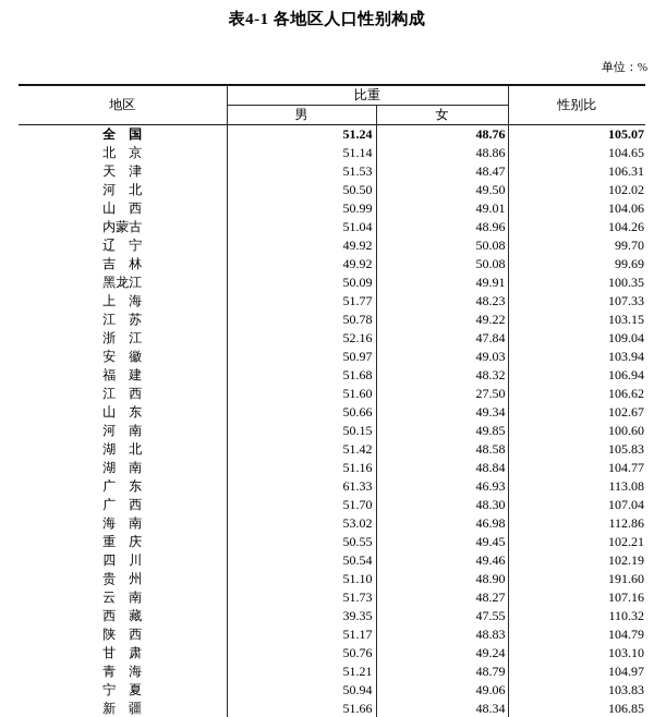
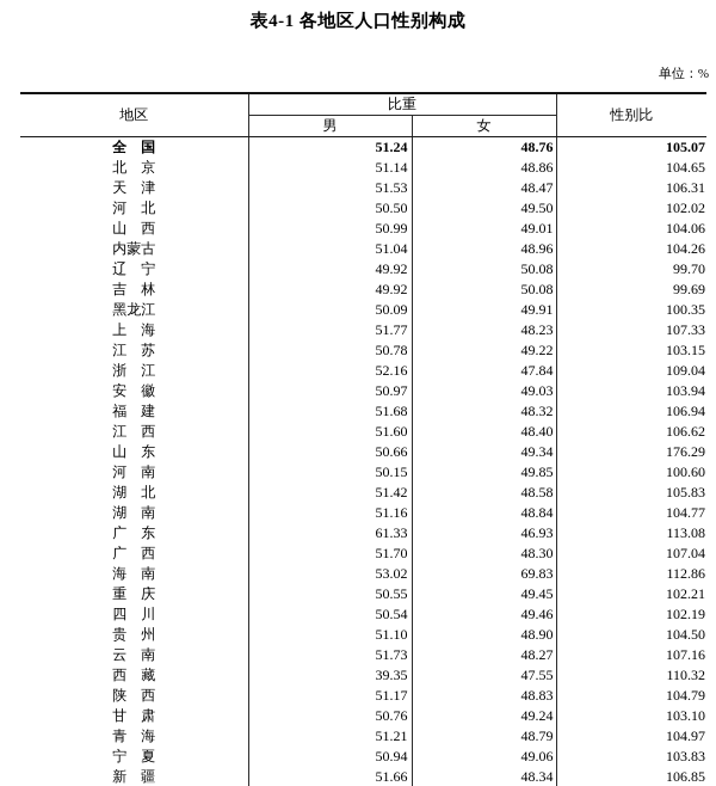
  表4-1 各地区人口性别构成
  单位：%
  地区	比重	性别比
  男	女
  全 国	51.24	48.76	105.07
  北 京	51.14	48.86	104.65
  天 津	51.53	48.47	106.31
  河 北	50.50	49.50	102.02
  山 西	50.99	49.01	104.06
  内蒙古	51.04	48.96	104.26
  辽 宁	49.92	50.08	99.70
  吉 林	49.92	50.08	99.69
  黑龙江	50.09	49.91	100.35
  上 海	51.77	48.23	107.33
  江 苏	50.78	49.22	103.15
  浙 江	52.16	47.84	109.04
  安 徽	50.97	49.03	103.94
  福 建	51.68	48.32	106.94
- 江 西	51.60	27.50	106.62
+ 江 西	51.60	48.40	106.62
- 山 东	50.66	49.34	102.67
+ 山 东	50.66	49.34	176.29
  河 南	50.15	49.85	100.60
  湖 北	51.42	48.58	105.83
  湖 南	51.16	48.84	104.77
  广 东	61.33	46.93	113.08
  广 西	51.70	48.30	107.04
- 海 南	53.02	46.98	112.86
+ 海 南	53.02	69.83	112.86
  重 庆	50.55	49.45	102.21
  四 川	50.54	49.46	102.19
- 贵 州	51.10	48.90	191.60
+ 贵 州	51.10	48.90	104.50
  云 南	51.73	48.27	107.16
  西 藏	39.35	47.55	110.32
  陕 西	51.17	48.83	104.79
  甘 肃	50.76	49.24	103.10
  青 海	51.21	48.79	104.97
  宁 夏	50.94	49.06	103.83
  新 疆	51.66	48.34	106.85
